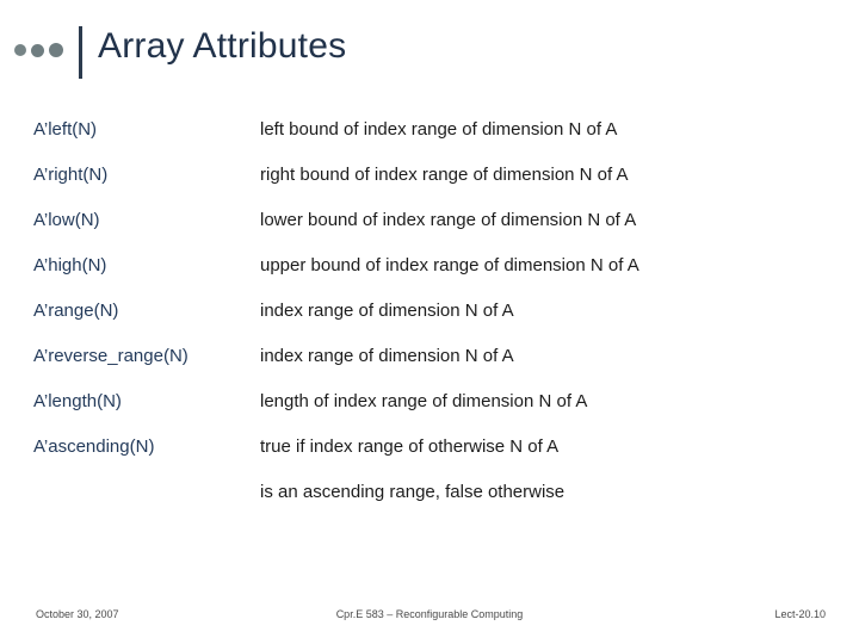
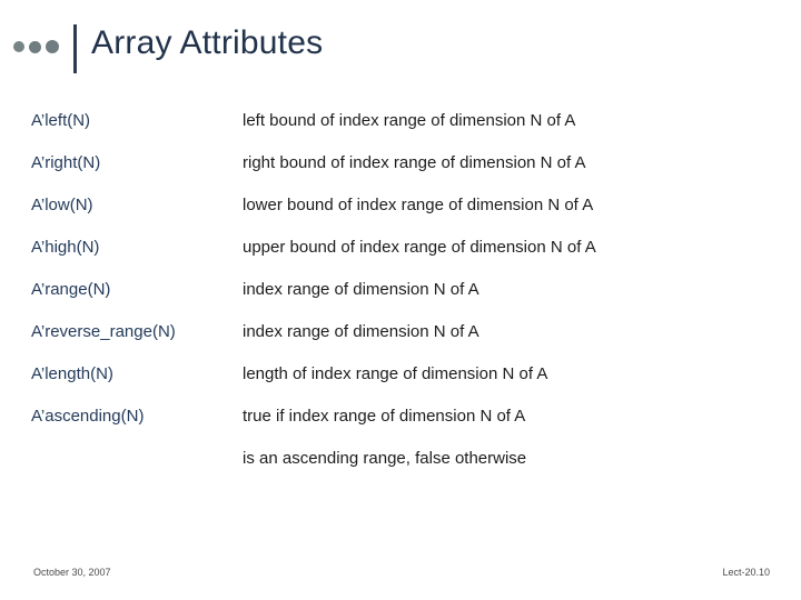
  Array Attributes
  A’left(N)
  left bound of index range of dimension N of A
  A’right(N)
  right bound of index range of dimension N of A
  A’low(N)
  lower bound of index range of dimension N of A
  A’high(N)
  upper bound of index range of dimension N of A
  A’range(N)
  index range of dimension N of A
  A’reverse_range(N)
  index range of dimension N of A
  A’length(N)
  length of index range of dimension N of A
  A’ascending(N)
- true if index range of otherwise N of A
+ true if index range of dimension N of A
  is an ascending range, false otherwise
  October 30, 2007
- Cpr.E 583 – Reconfigurable Computing
  Lect-20.10
